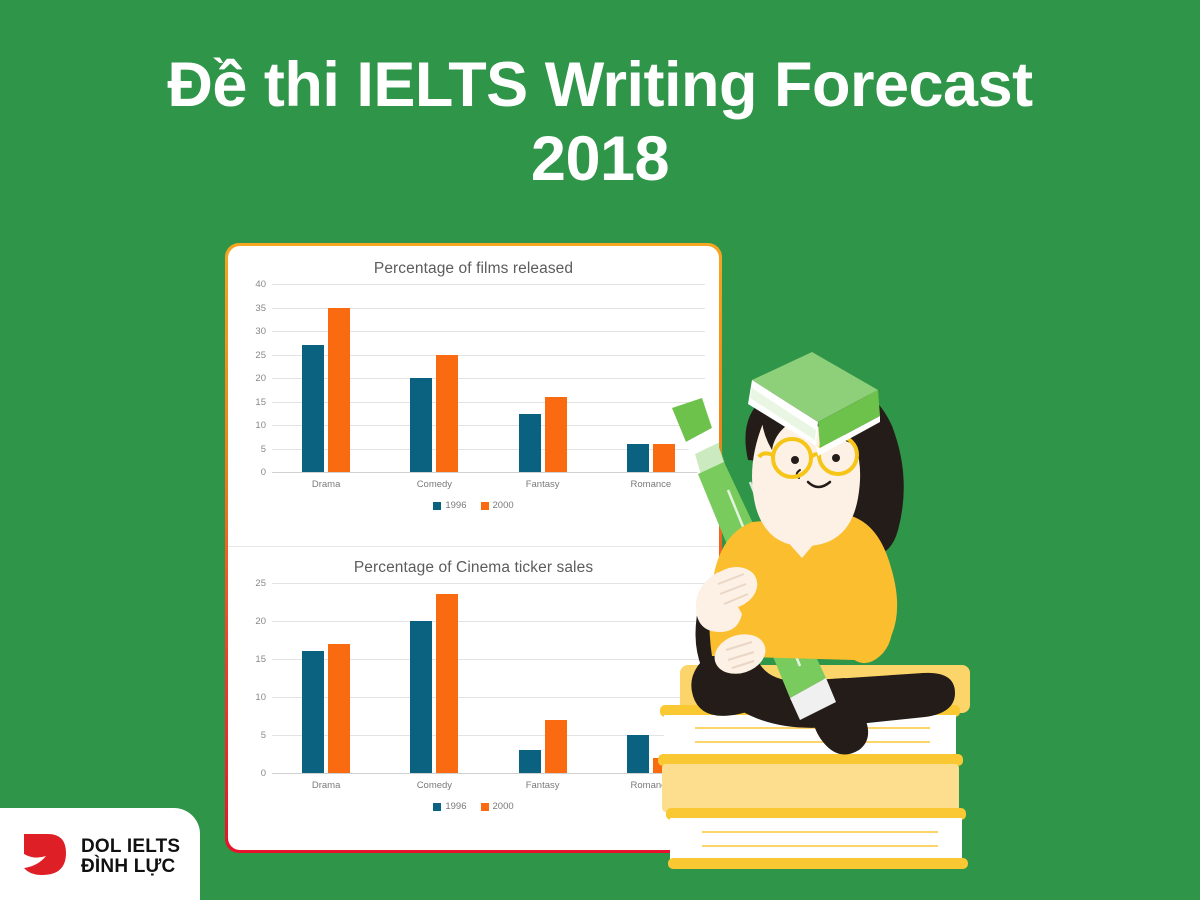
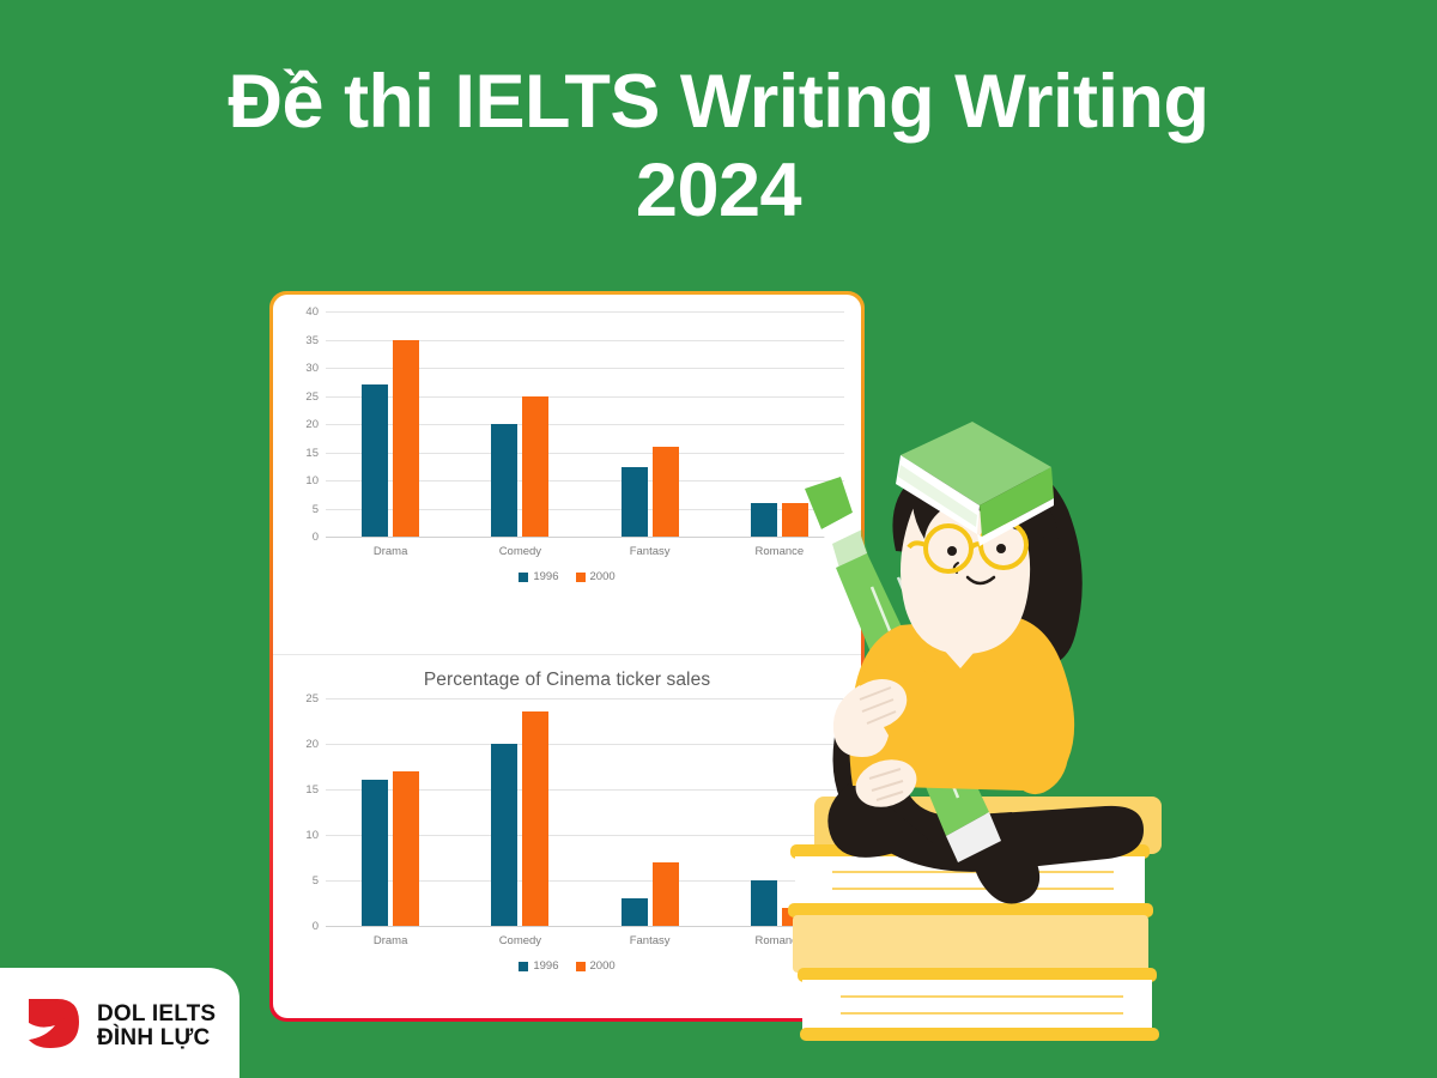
- Đề thi IELTS Writing Forecast
+ Đề thi IELTS Writing Writing
- 2018
+ 2024
- Percentage of films released
  40
  35
  30
  25
  20
  15
  10
  5
  0
  Drama
  Comedy
  Fantasy
  Romance
  1996
  2000
  Percentage of Cinema ticker sales
  25
  20
  15
  10
  5
  0
  Drama
  Comedy
  Fantasy
  Roman
  1996
  2000
  DOL IELTS
  ĐÌNH LỰC
